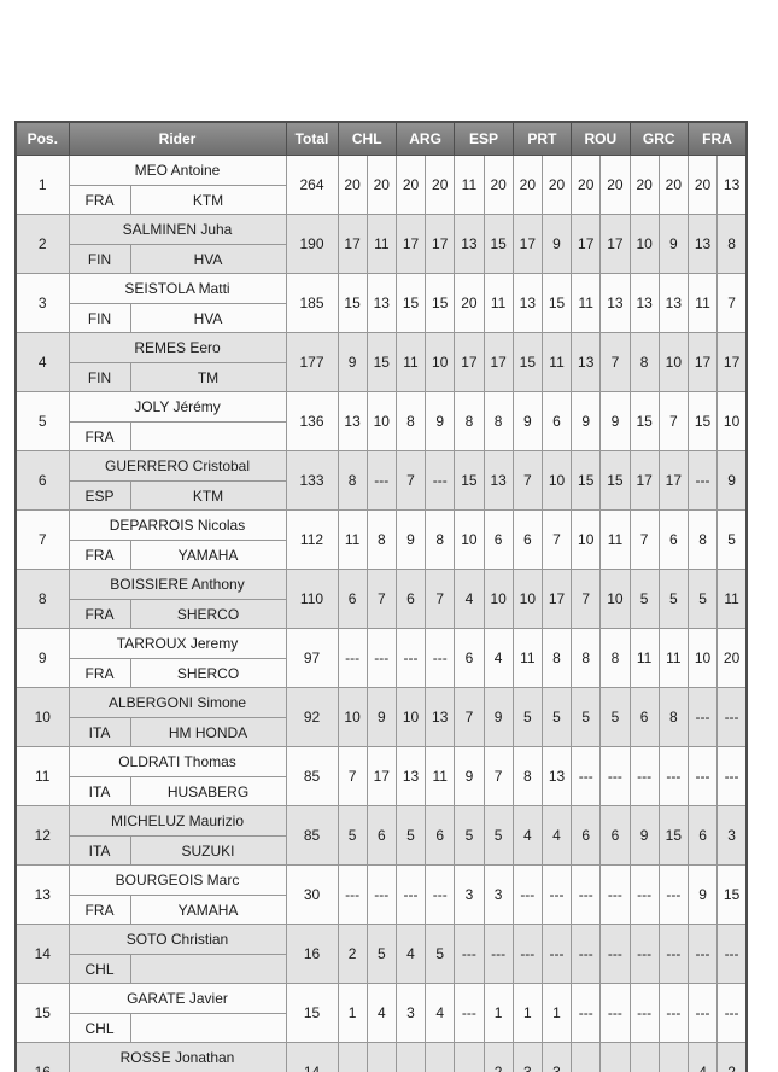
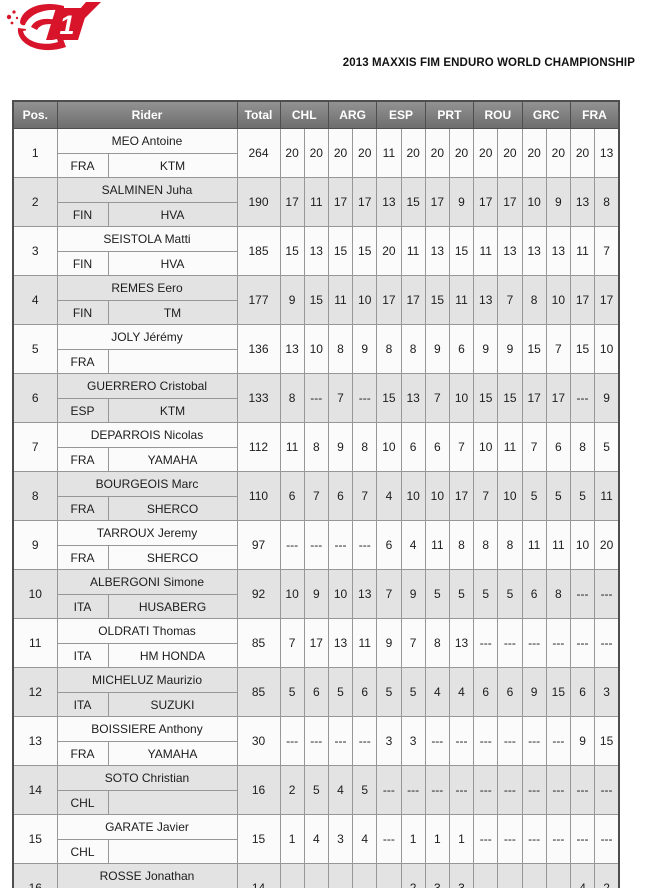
+ 1
+ 2013 MAXXIS FIM ENDURO WORLD CHAMPIONSHIP
  Pos.	Rider	Total	CHL	ARG	ESP	PRT	ROU	GRC	FRA
  1	MEO Antoine	264	20	20	20	20	11	20	20	20	20	20	20	20	20	13
  FRA	KTM
  2	SALMINEN Juha	190	17	11	17	17	13	15	17	9	17	17	10	9	13	8
  FIN	HVA
  3	SEISTOLA Matti	185	15	13	15	15	20	11	13	15	11	13	13	13	11	7
  FIN	HVA
  4	REMES Eero	177	9	15	11	10	17	17	15	11	13	7	8	10	17	17
  FIN	TM
  5	JOLY Jérémy	136	13	10	8	9	8	8	9	6	9	9	15	7	15	10
  FRA
  6	GUERRERO Cristobal	133	8	---	7	---	15	13	7	10	15	15	17	17	---	9
  ESP	KTM
  7	DEPARROIS Nicolas	112	11	8	9	8	10	6	6	7	10	11	7	6	8	5
  FRA	YAMAHA
- 8	BOISSIERE Anthony	110	6	7	6	7	4	10	10	17	7	10	5	5	5	11
+ 8	BOURGEOIS Marc	110	6	7	6	7	4	10	10	17	7	10	5	5	5	11
  FRA	SHERCO
  9	TARROUX Jeremy	97	---	---	---	---	6	4	11	8	8	8	11	11	10	20
  FRA	SHERCO
  10	ALBERGONI Simone	92	10	9	10	13	7	9	5	5	5	5	6	8	---	---
- ITA	HM HONDA
+ ITA	HUSABERG
  11	OLDRATI Thomas	85	7	17	13	11	9	7	8	13	---	---	---	---	---	---
- ITA	HUSABERG
+ ITA	HM HONDA
  12	MICHELUZ Maurizio	85	5	6	5	6	5	5	4	4	6	6	9	15	6	3
  ITA	SUZUKI
- 13	BOURGEOIS Marc	30	---	---	---	---	3	3	---	---	---	---	---	---	9	15
+ 13	BOISSIERE Anthony	30	---	---	---	---	3	3	---	---	---	---	---	---	9	15
  FRA	YAMAHA
  14	SOTO Christian	16	2	5	4	5	---	---	---	---	---	---	---	---	---	---
  CHL
  15	GARATE Javier	15	1	4	3	4	---	1	1	1	---	---	---	---	---	---
  CHL
